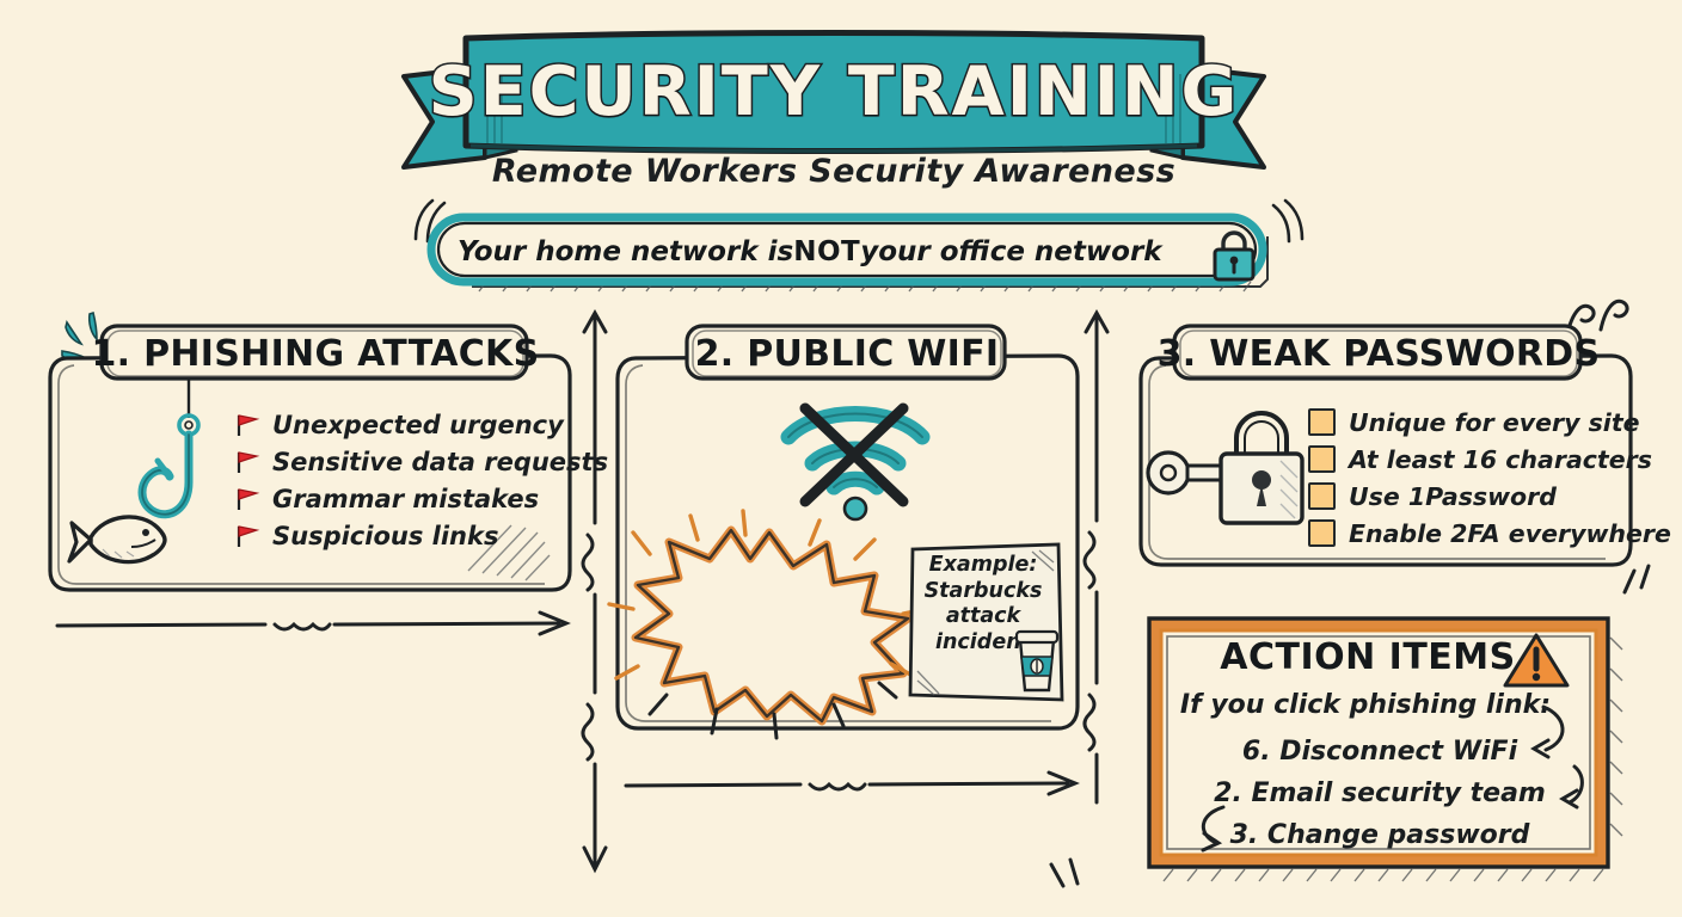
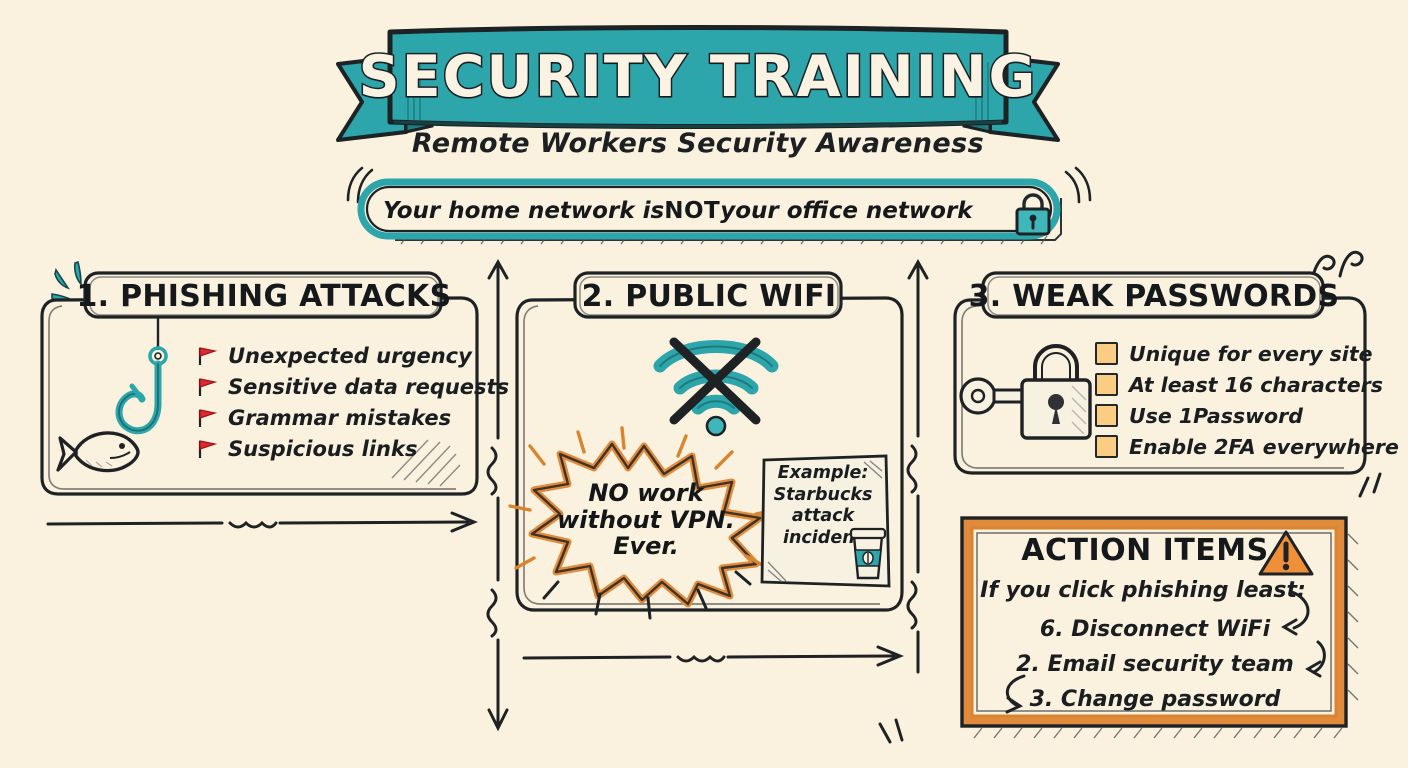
  SECURITY TRAINING
  Remote Workers Security Awareness
  Your home network is
  NOT
  your office network
  1. PHISHING ATTACKS
  Unexpected urgency
  Sensitive data requests
  Grammar mistakes
  Suspicious links
  2. PUBLIC WIFI
+ NO work
+ without VPN.
+ Ever.
  Example:
  Starbucks
  attack
  inciden
  3. WEAK PASSWORDS
  Unique for every site
  At least 16 characters
  Use 1Password
  Enable 2FA everywhere
  ACTION ITEMS
- If you click phishing link:
+ If you click phishing least:
  6. Disconnect WiFi
  2. Email security team
  3. Change password
